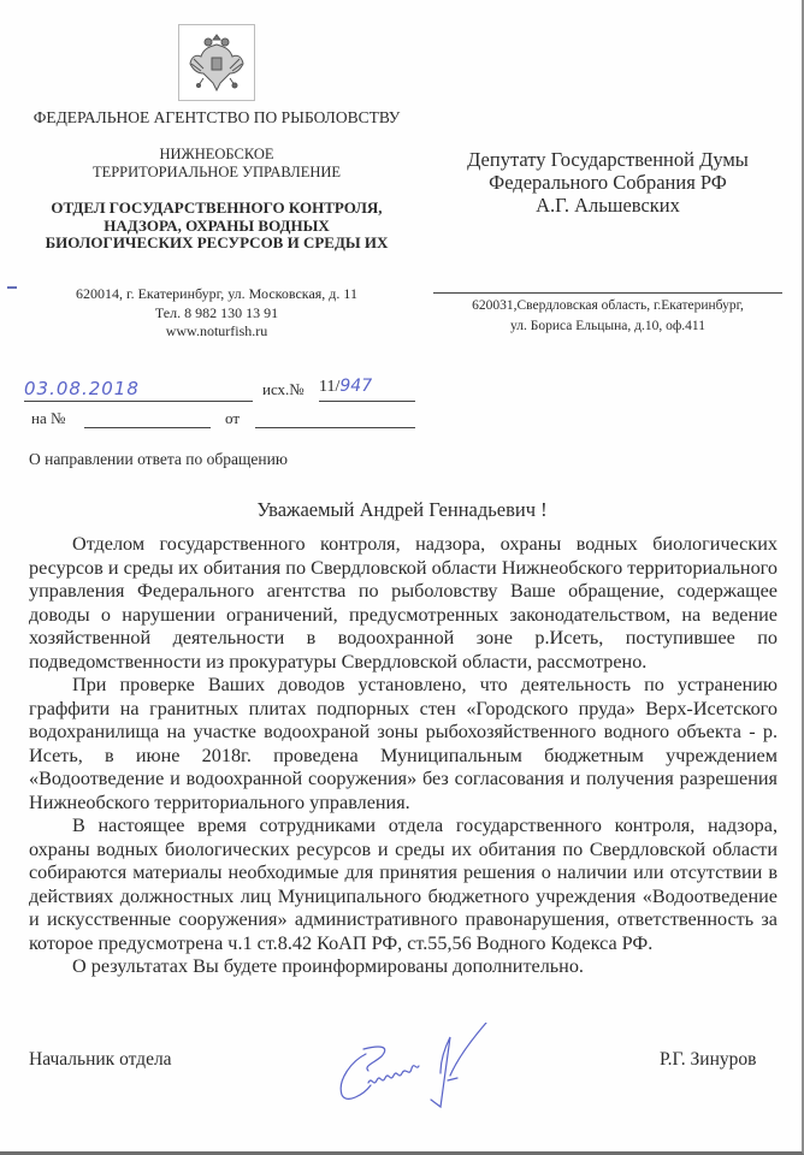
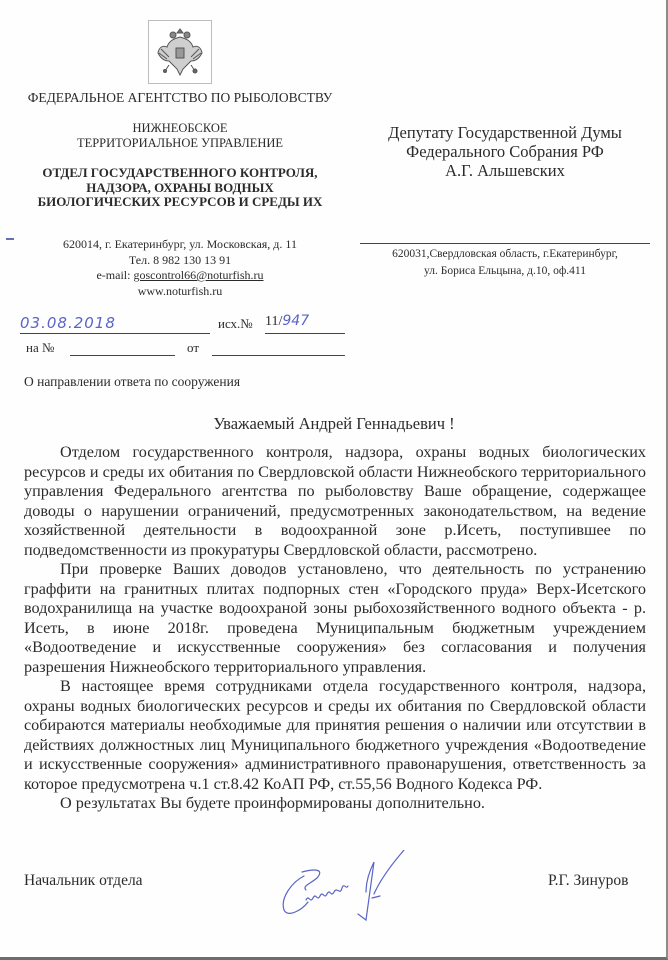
  ФЕДЕРАЛЬНОЕ АГЕНТСТВО ПО РЫБОЛОВСТВУ
  НИЖНЕОБСКОЕ
  ТЕРРИТОРИАЛЬНОЕ УПРАВЛЕНИЕ
  ОТДЕЛ ГОСУДАРСТВЕННОГО КОНТРОЛЯ,
  НАДЗОРА, ОХРАНЫ ВОДНЫХ
  БИОЛОГИЧЕСКИХ РЕСУРСОВ И СРЕДЫ ИХ
  620014, г. Екатеринбург, ул. Московская, д. 11
  Тел. 8 982 130 13 91
+ e-mail: goscontrol66@noturfish.ru
  www.noturfish.ru
  Депутату Государственной Думы
  Федерального Собрания РФ
  А.Г. Альшевских
  620031,Свердловская область, г.Екатеринбург,
  ул. Бориса Ельцына, д.10, оф.411
  03.08.2018
  исх.№
  11/947
  на №
  от
- О направлении ответа по обращению
+ О направлении ответа по сооружения
  Уважаемый Андрей Геннадьевич !
  Отделом государственного контроля, надзора, охраны водных биологических ресурсов и среды их обитания по Свердловской области Нижнеобского территориального управления Федерального агентства по рыболовству Ваше обращение, содержащее доводы о нарушении ограничений, предусмотренных законодательством, на ведение хозяйственной деятельности в водоохранной зоне р.Исеть, поступившее по подведомственности из прокуратуры Свердловской области, рассмотрено.
- При проверке Ваших доводов установлено, что деятельность по устранению граффити на гранитных плитах подпорных стен «Городского пруда» Верх-Исетского водохранилища на участке водоохраной зоны рыбохозяйственного водного объекта - р. Исеть, в июне 2018г. проведена Муниципальным бюджетным учреждением «Водоотведение и водоохранной сооружения» без согласования и получения разрешения Нижнеобского территориального управления.
+ При проверке Ваших доводов установлено, что деятельность по устранению граффити на гранитных плитах подпорных стен «Городского пруда» Верх-Исетского водохранилища на участке водоохраной зоны рыбохозяйственного водного объекта - р. Исеть, в июне 2018г. проведена Муниципальным бюджетным учреждением «Водоотведение и искусственные сооружения» без согласования и получения разрешения Нижнеобского территориального управления.
  В настоящее время сотрудниками отдела государственного контроля, надзора, охраны водных биологических ресурсов и среды их обитания по Свердловской области собираются материалы необходимые для принятия решения о наличии или отсутствии в действиях должностных лиц Муниципального бюджетного учреждения «Водоотведение и искусственные сооружения» административного правонарушения, ответственность за которое предусмотрена ч.1 ст.8.42 КоАП РФ, ст.55,56 Водного Кодекса РФ.
  О результатах Вы будете проинформированы дополнительно.
  Начальник отдела
  Р.Г. Зинуров
